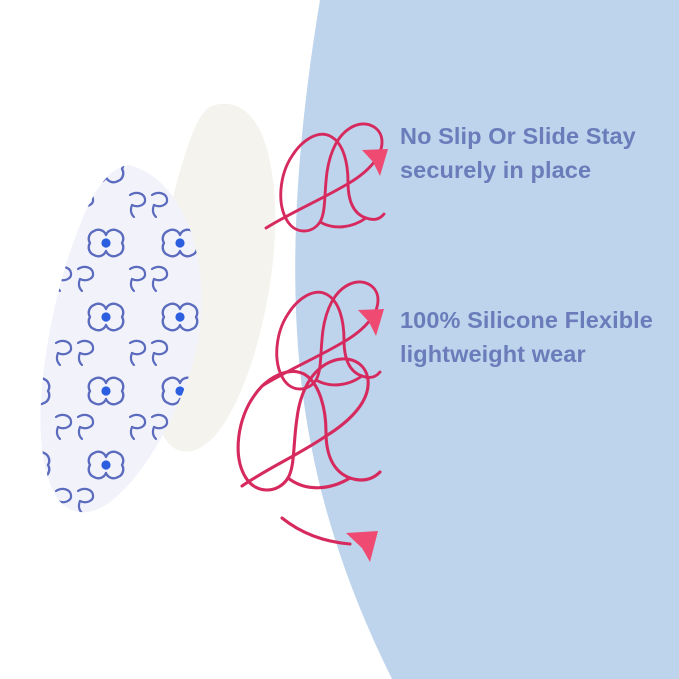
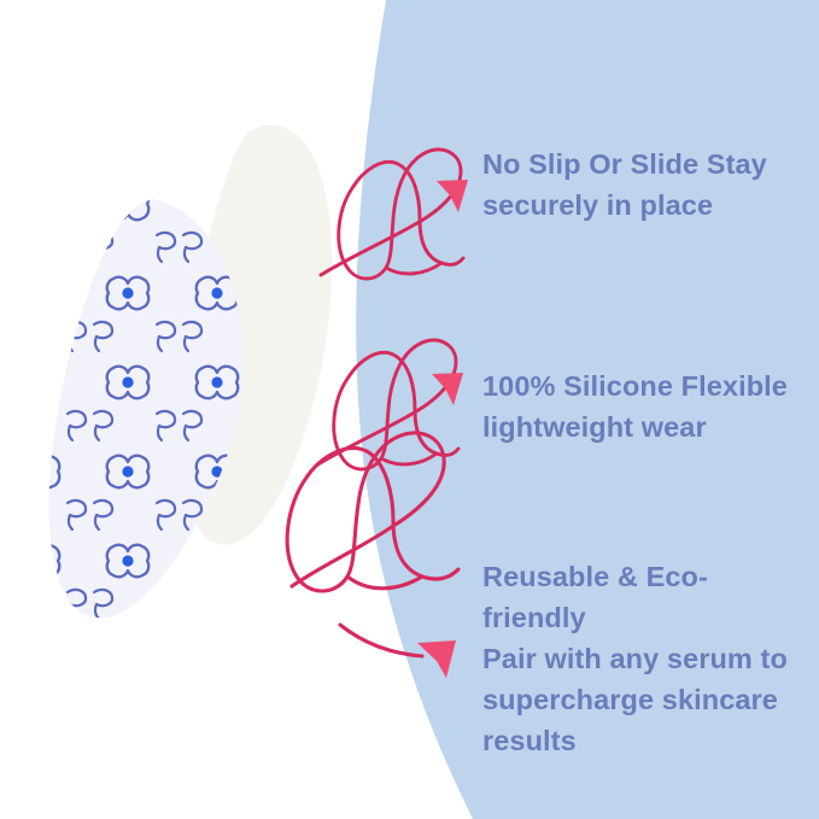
  No Slip Or Slide Stay
  securely in place
  100% Silicone Flexible
  lightweight wear
+ Reusable & Eco-friendly
+ Pair with any serum to
+ supercharge skincare
+ results
